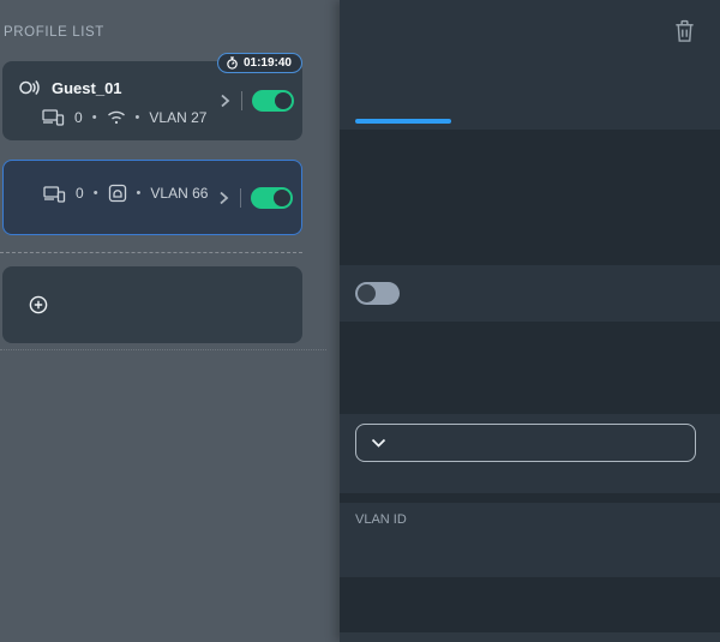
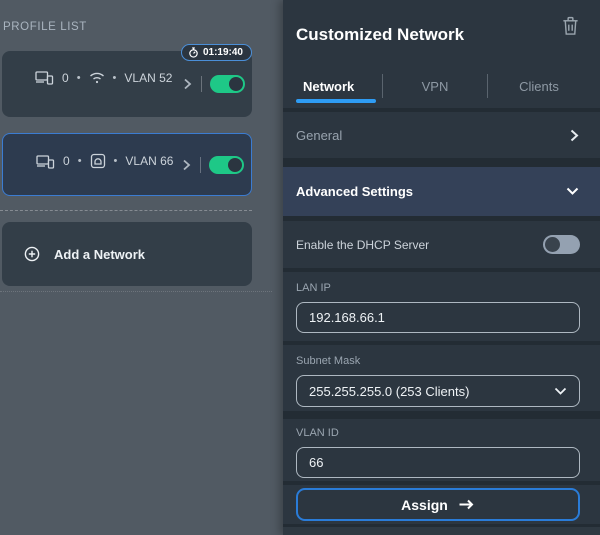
  PROFILE LIST
  01:19:40
- Guest_01
  0
  •
  •
- VLAN 27
+ VLAN 52
  0
  •
  •
  VLAN 66
+ Add a Network
+ Customized Network
+ Network
+ VPN
+ Clients
+ General
+ Advanced Settings
+ Enable the DHCP Server
+ LAN IP
+ 192.168.66.1
+ Subnet Mask
+ 255.255.255.0 (253 Clients)
  VLAN ID
+ 66
+ Assign
